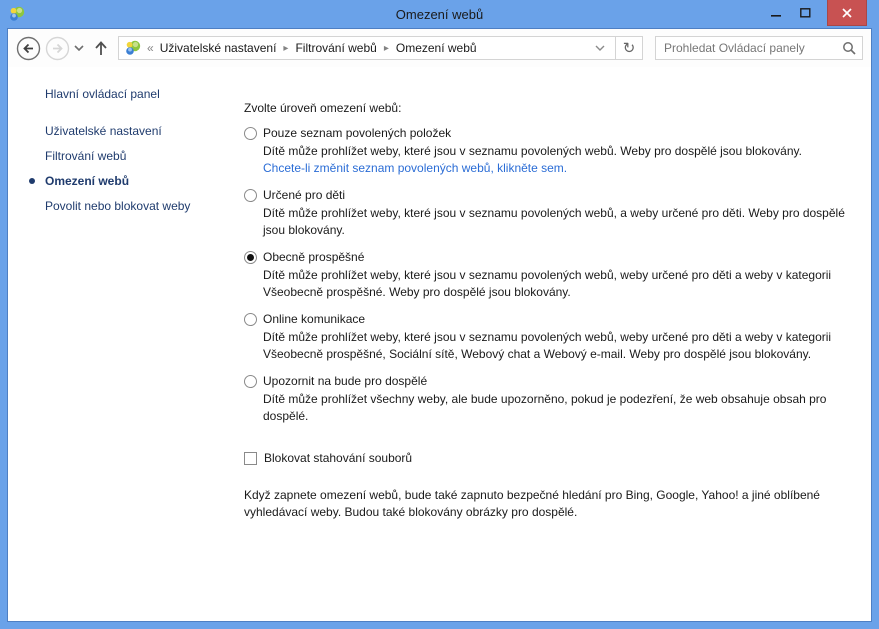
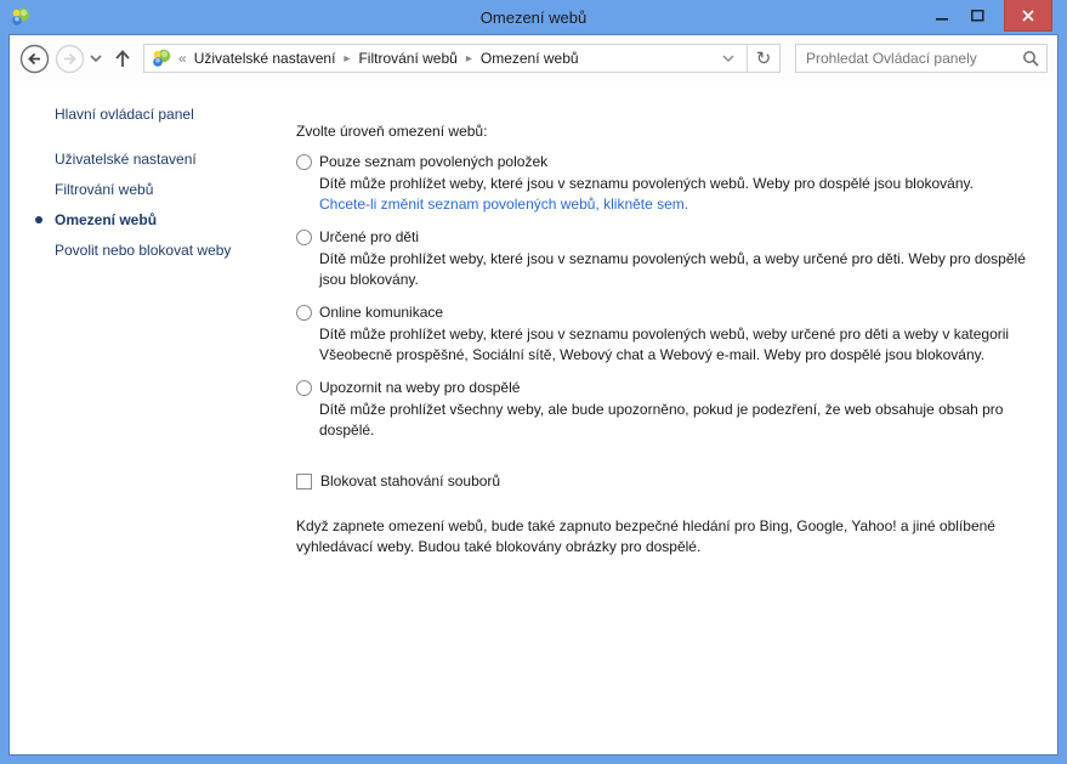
  Omezení webů
  «
  Uživatelské nastavení
  ▸
  Filtrování webů
  ▸
  Omezení webů
  ↻
  Prohledat Ovládací panely
  Hlavní ovládací panel
  Uživatelské nastavení
  Filtrování webů
  Omezení webů
  Povolit nebo blokovat weby
  Zvolte úroveň omezení webů:
  Pouze seznam povolených položek
  Dítě může prohlížet weby, které jsou v seznamu povolených webů. Weby pro dospělé jsou blokovány.
  Chcete-li změnit seznam povolených webů, klikněte sem.
  Určené pro děti
  Dítě může prohlížet weby, které jsou v seznamu povolených webů, a weby určené pro děti. Weby pro dospělé jsou blokovány.
- Obecně prospěšné
- Dítě může prohlížet weby, které jsou v seznamu povolených webů, weby určené pro děti a weby v kategorii Všeobecně prospěšné. Weby pro dospělé jsou blokovány.
  Online komunikace
  Dítě může prohlížet weby, které jsou v seznamu povolených webů, weby určené pro děti a weby v kategorii Všeobecně prospěšné, Sociální sítě, Webový chat a Webový e-mail. Weby pro dospělé jsou blokovány.
- Upozornit na bude pro dospělé
+ Upozornit na weby pro dospělé
  Dítě může prohlížet všechny weby, ale bude upozorněno, pokud je podezření, že web obsahuje obsah pro dospělé.
  Blokovat stahování souborů
  Když zapnete omezení webů, bude také zapnuto bezpečné hledání pro Bing, Google, Yahoo! a jiné oblíbené vyhledávací weby. Budou také blokovány obrázky pro dospělé.
